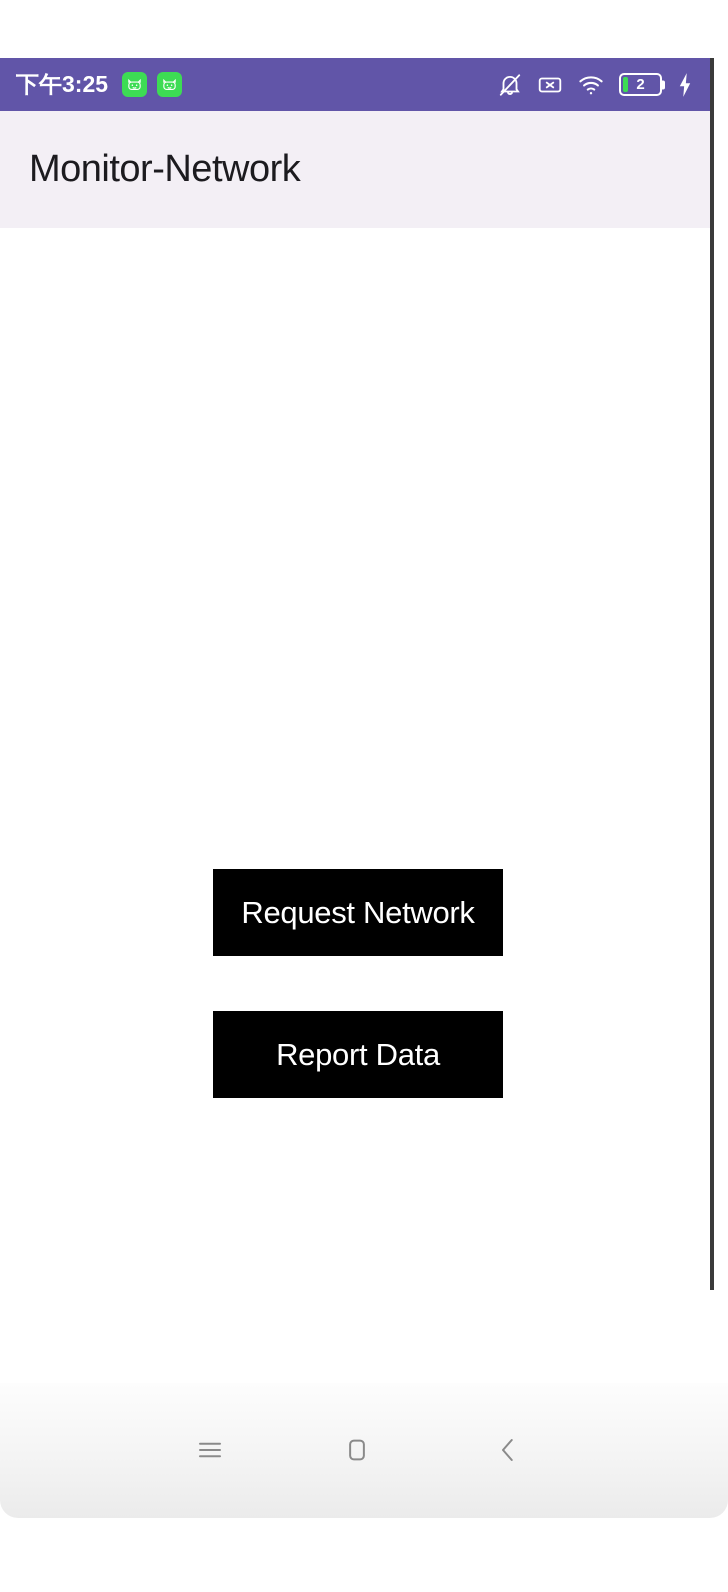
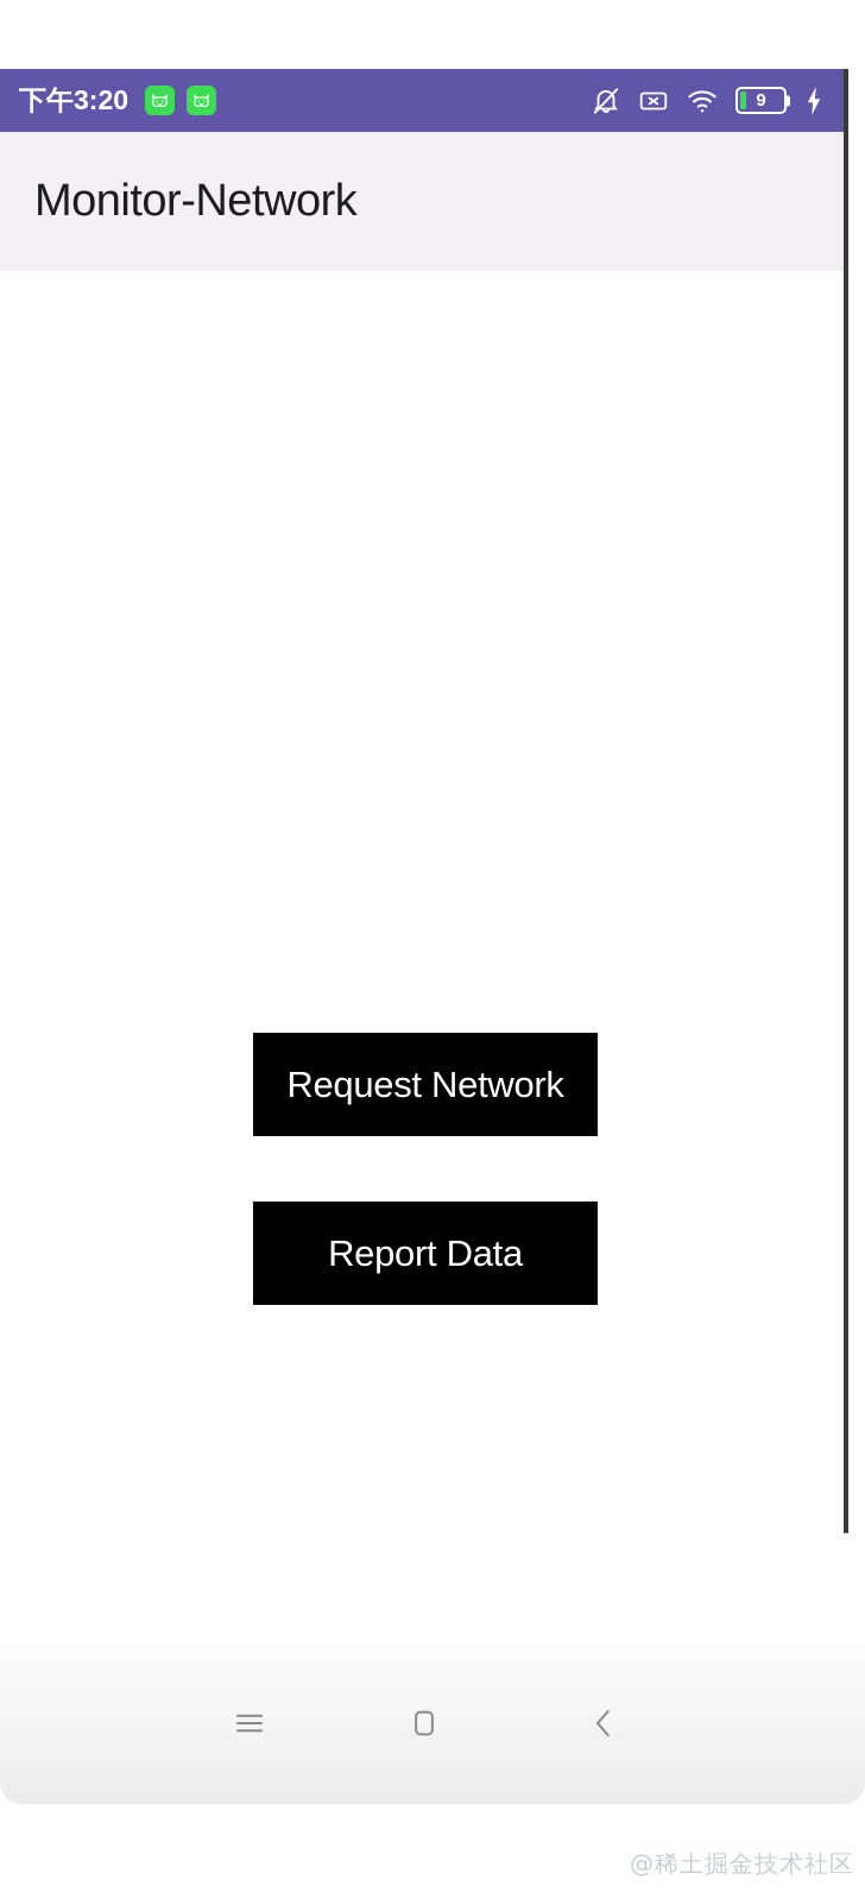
- 下午3:25
+ 下午3:20
- 2
+ 9
  Monitor-Network
  Request Network
  Report Data
+ @稀土掘金技术社区
